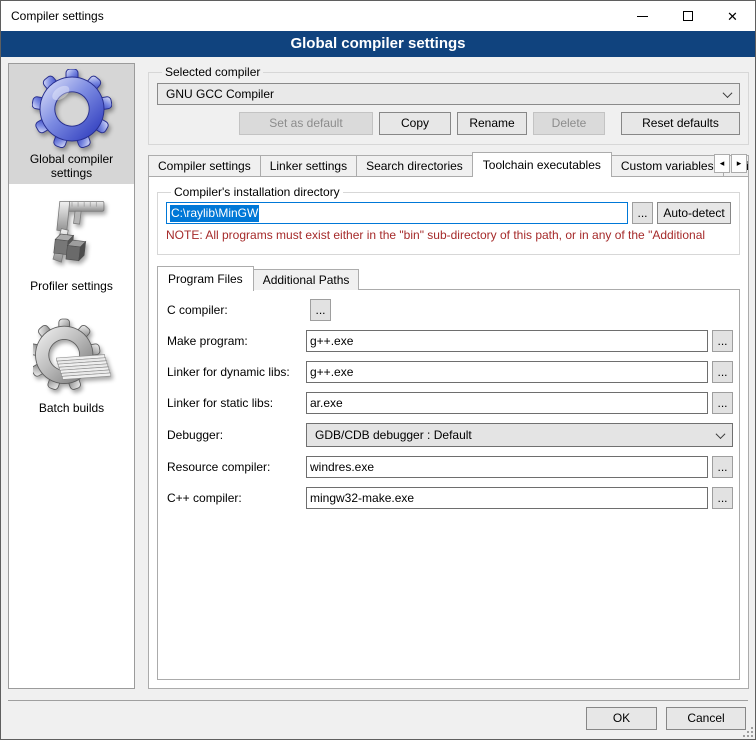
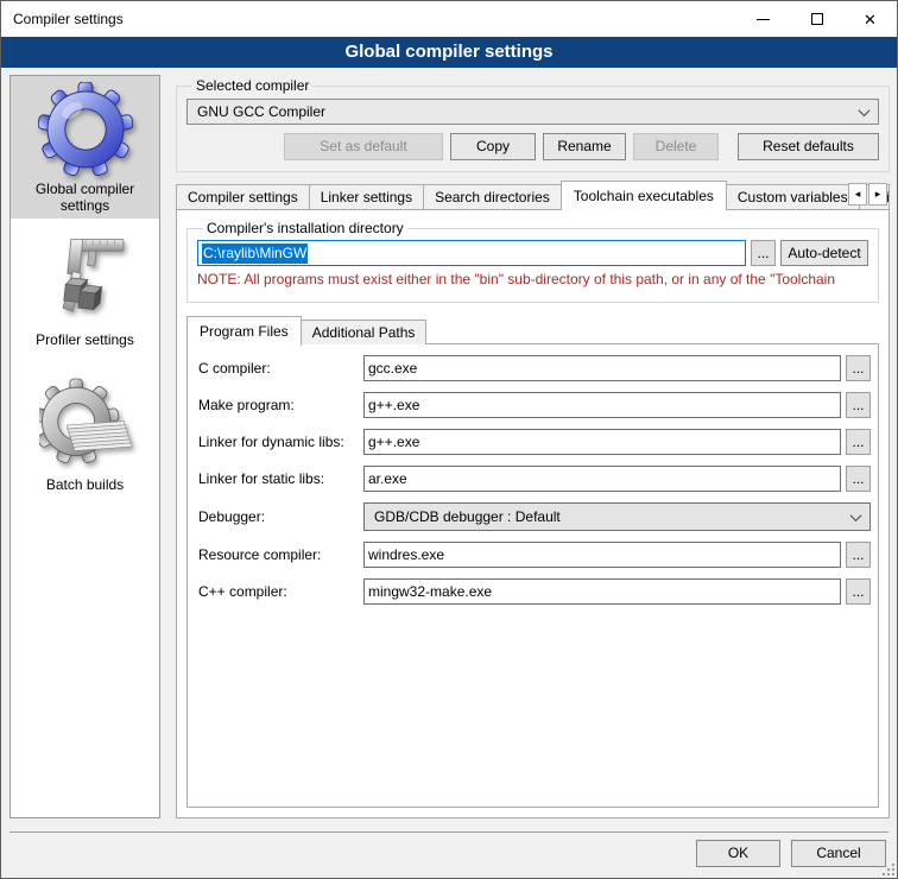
  Compiler settings
  ✕
  Global compiler settings
  Global compiler settings
  Profiler settings
  Batch builds
  Selected compiler
  GNU GCC Compiler
  Set as default
  Copy
  Rename
  Delete
  Reset defaults
  Compiler settings
  Linker settings
  Search directories
  Toolchain executables
  Custom variables
  ◂
  ▸
  Compiler's installation directory
  C:\raylib\MinGW
  ...
  Auto-detect
- NOTE: All programs must exist either in the "bin" sub-directory of this path, or in any of the "Additional
+ NOTE: All programs must exist either in the "bin" sub-directory of this path, or in any of the "Toolchain
  Program Files
  Additional Paths
  C compiler:
+ gcc.exe
  ...
  Make program:
  g++.exe
  ...
  Linker for dynamic libs:
  g++.exe
  ...
  Linker for static libs:
  ar.exe
  ...
  Debugger:
  GDB/CDB debugger : Default
  Resource compiler:
  windres.exe
  ...
  C++ compiler:
  mingw32-make.exe
  ...
  OK
  Cancel
